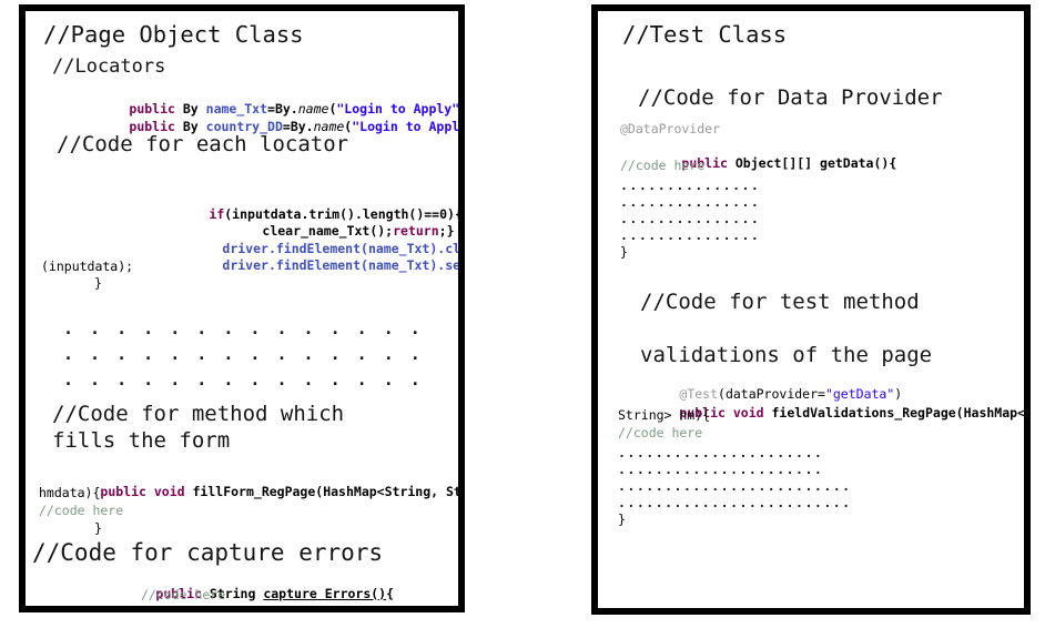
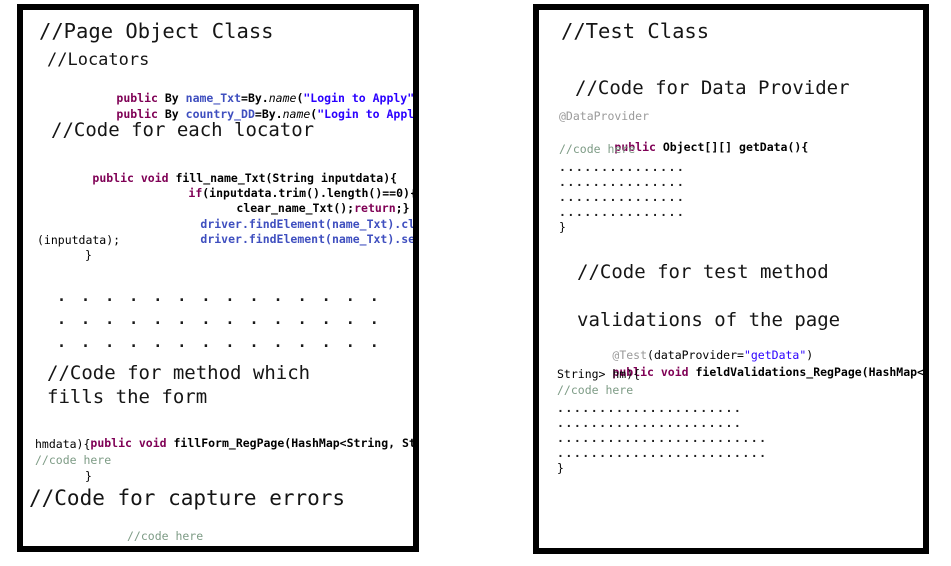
  //Page Object Class
  //Locators
  public By name_Txt=By.name("Login to Apply"
  public By country_DD=By.name("Login to Appl
  //Code for each locator
+ public void fill_name_Txt(String inputdata){
  if(inputdata.trim().length()==0)
  clear_name_Txt();return;}
  driver.findElement(name_Txt).cl
  driver.findElement(name_Txt).se
  (inputdata);
  }
  . . . . . . . . . . . . . .
  . . . . . . . . . . . . . .
  . . . . . . . . . . . . . .
  //Code for method which
  fills the form
  public void fillForm_RegPage(HashMap<String, St
  hmdata){
  //code here
  }
  //Code for capture errors
- public String capture Errors(){
  //code here
  //Test Class
  //Code for Data Provider
  @DataProvider
  public Object[][] getData(){
  //code here
  ...............
  ...............
  ...............
  ...............
  }
  //Code for test method
  validations of the page
  @Test(dataProvider="getData")
  public void fieldValidations_RegPage(HashMap<
  String> hm){
  //code here
  ......................
  ......................
  .........................
  .........................
  }
